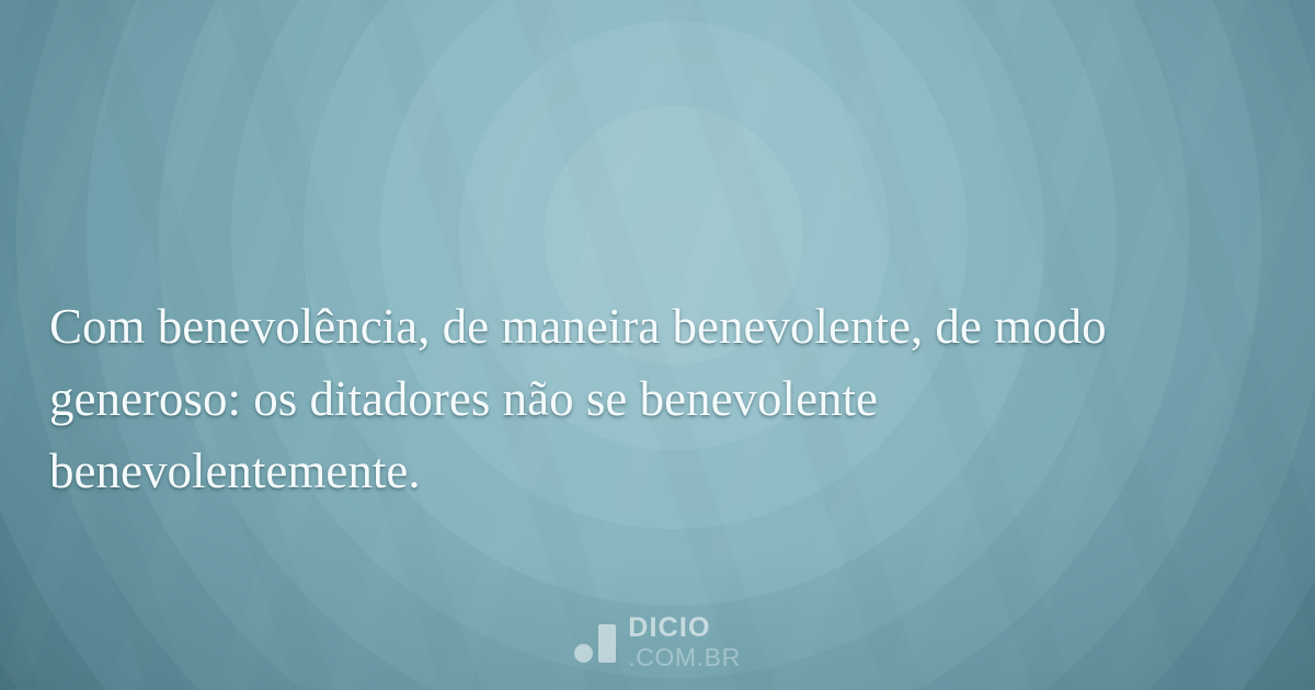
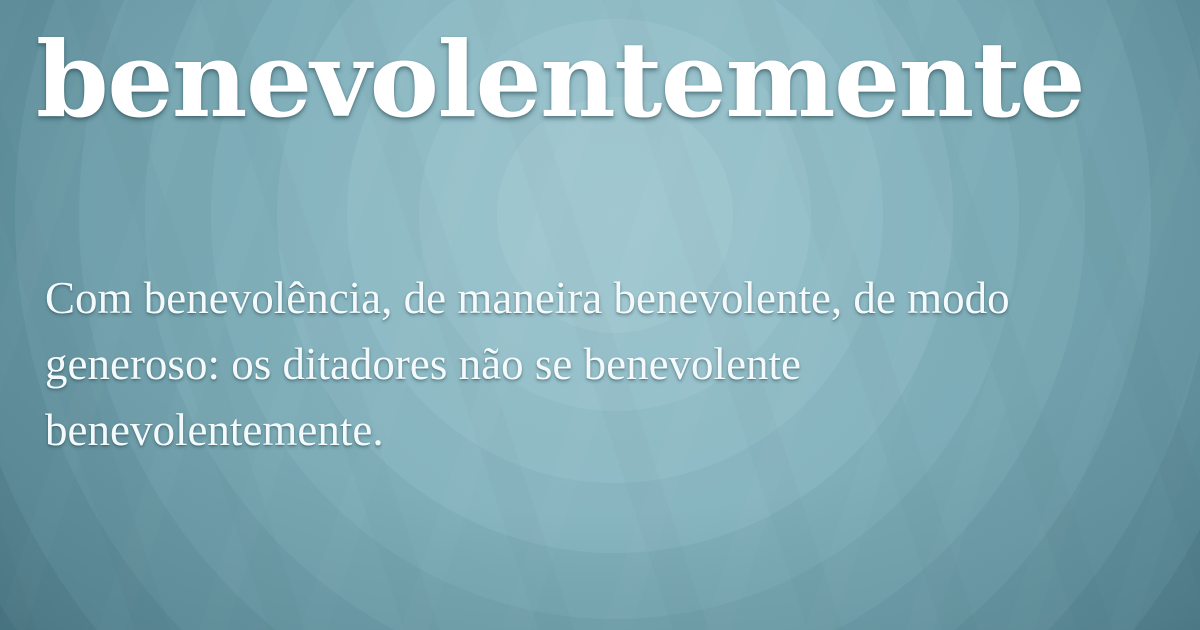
+ benevolentemente
  Com benevolência, de maneira benevolente, de modo generoso: os ditadores não se benevolente benevolentemente.
- DICIO
- .COM.BR
